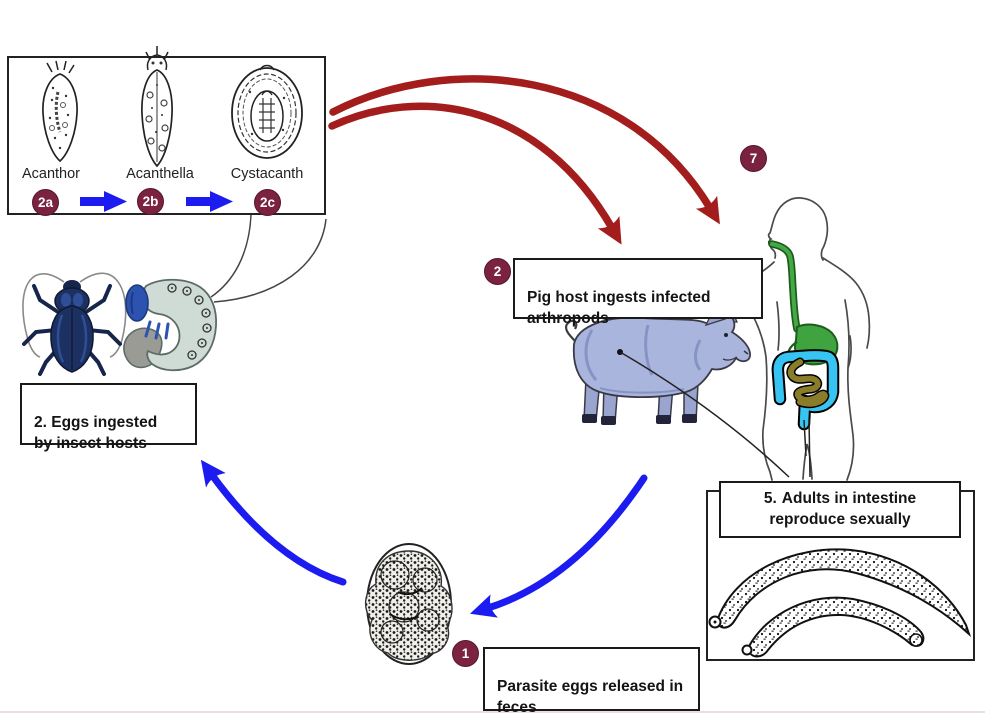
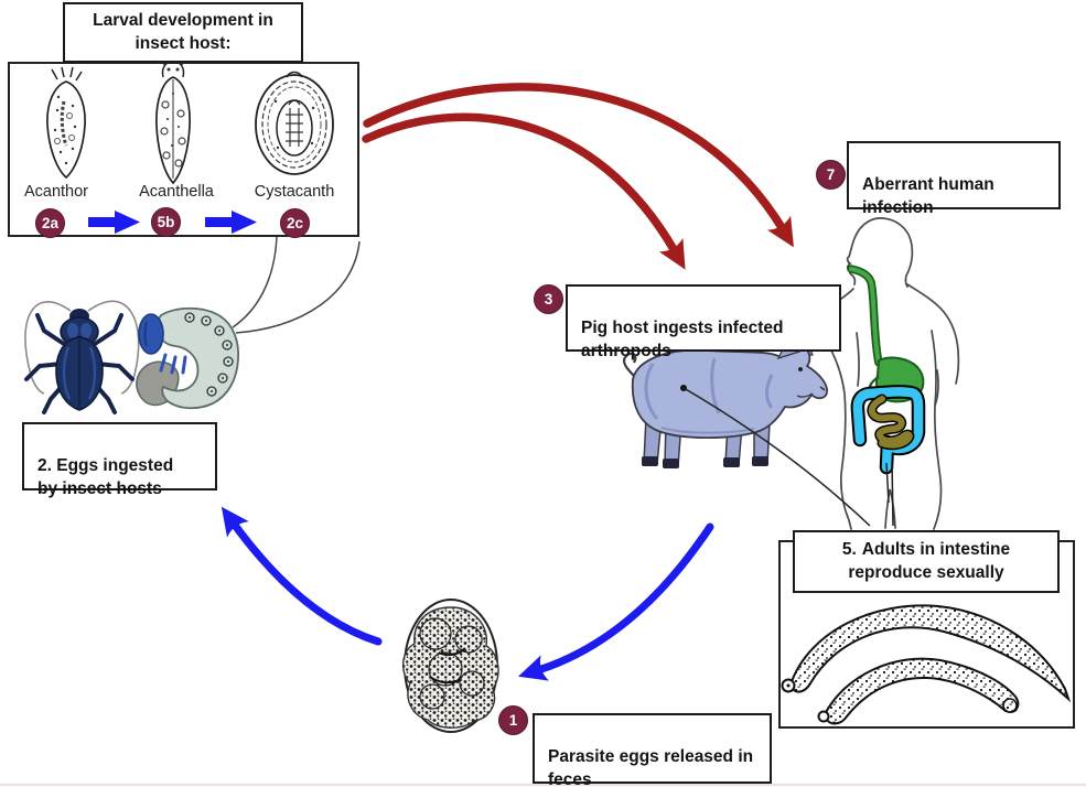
+ Larval development in
+ insect host:
  2. Eggs ingested
  by insect hosts
  Pig host ingests infected
  arthropods
+ Aberrant human
+ infection
  5. Adults in intestine
  reproduce sexually
  Parasite eggs released in
  feces
  Acanthor
  Acanthella
  Cystacanth
  2a
- 2b
+ 5b
  2c
  1
- 2
+ 3
  7
